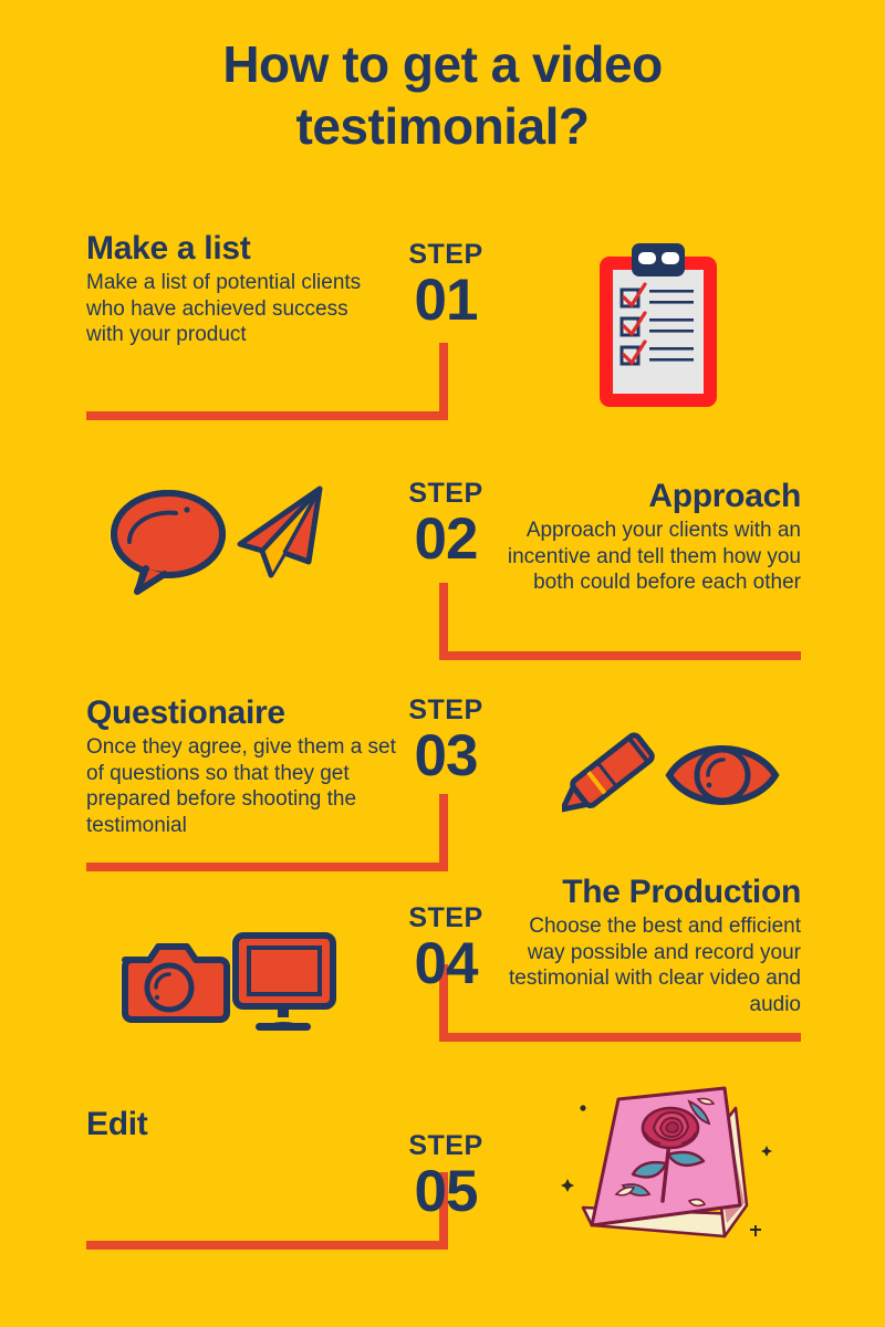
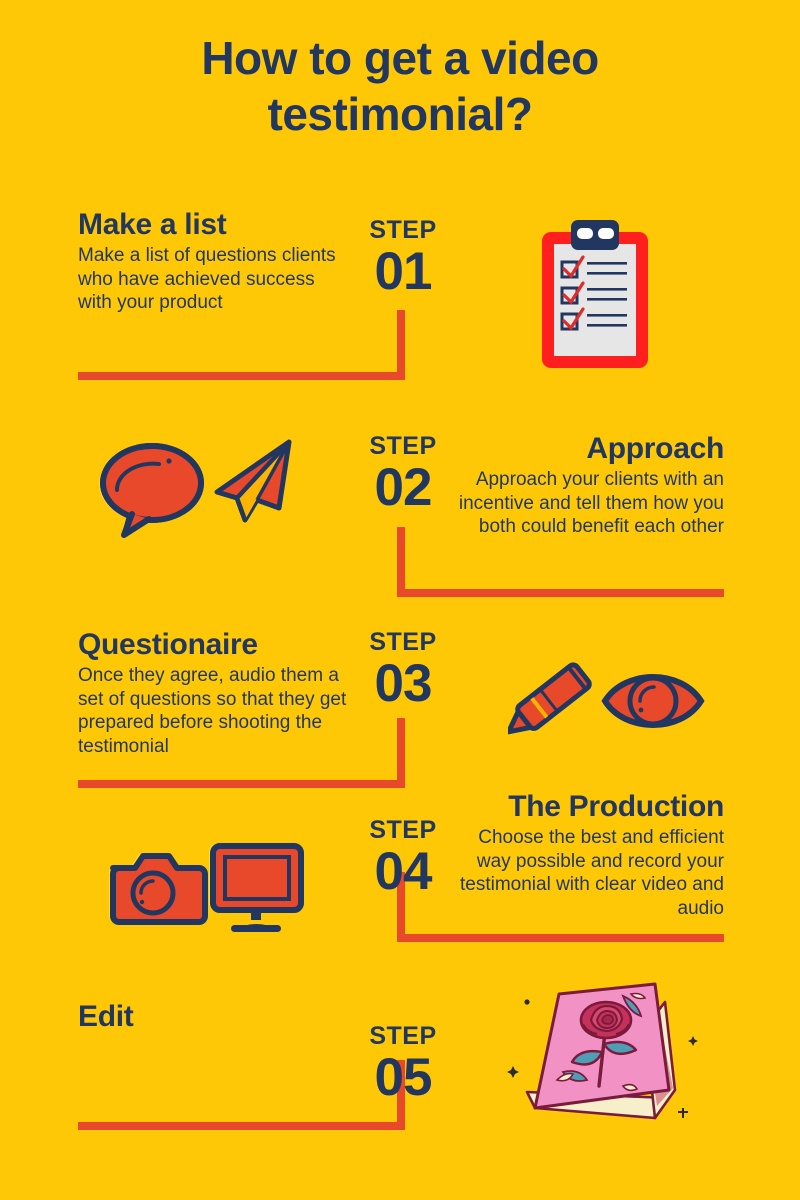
  How to get a video testimonial?
  STEP
  01
  Make a list
- Make a list of potential clients who have achieved success with your product
+ Make a list of questions clients who have achieved success with your product
  STEP
  02
  Approach
- Approach your clients with an incentive and tell them how you both could before each other
+ Approach your clients with an incentive and tell them how you both could benefit each other
  STEP
  03
  Questionaire
- Once they agree, give them a set of questions so that they get prepared before shooting the testimonial
+ Once they agree, audio them a set of questions so that they get prepared before shooting the testimonial
  STEP
  04
  The Production
  Choose the best and efficient way possible and record your testimonial with clear video and audio
  STEP
  05
  Edit
